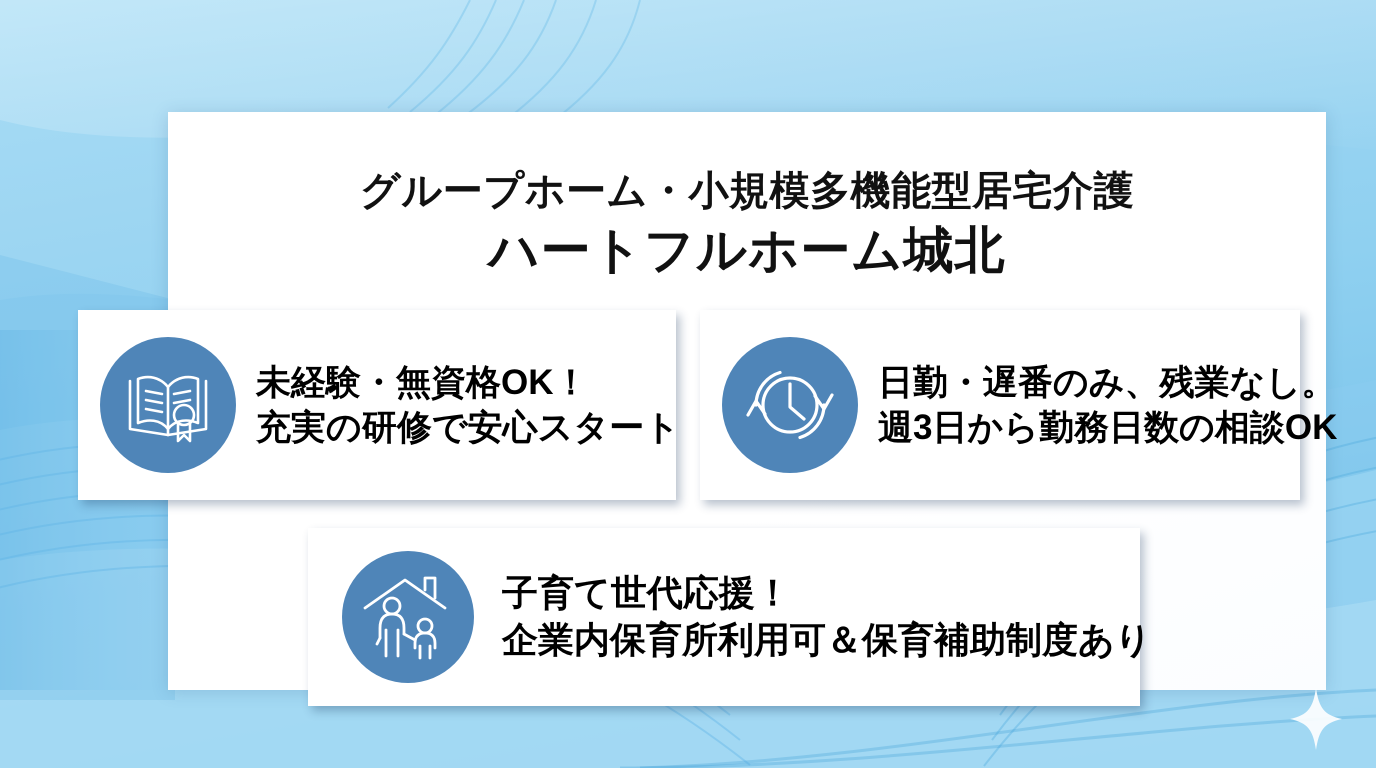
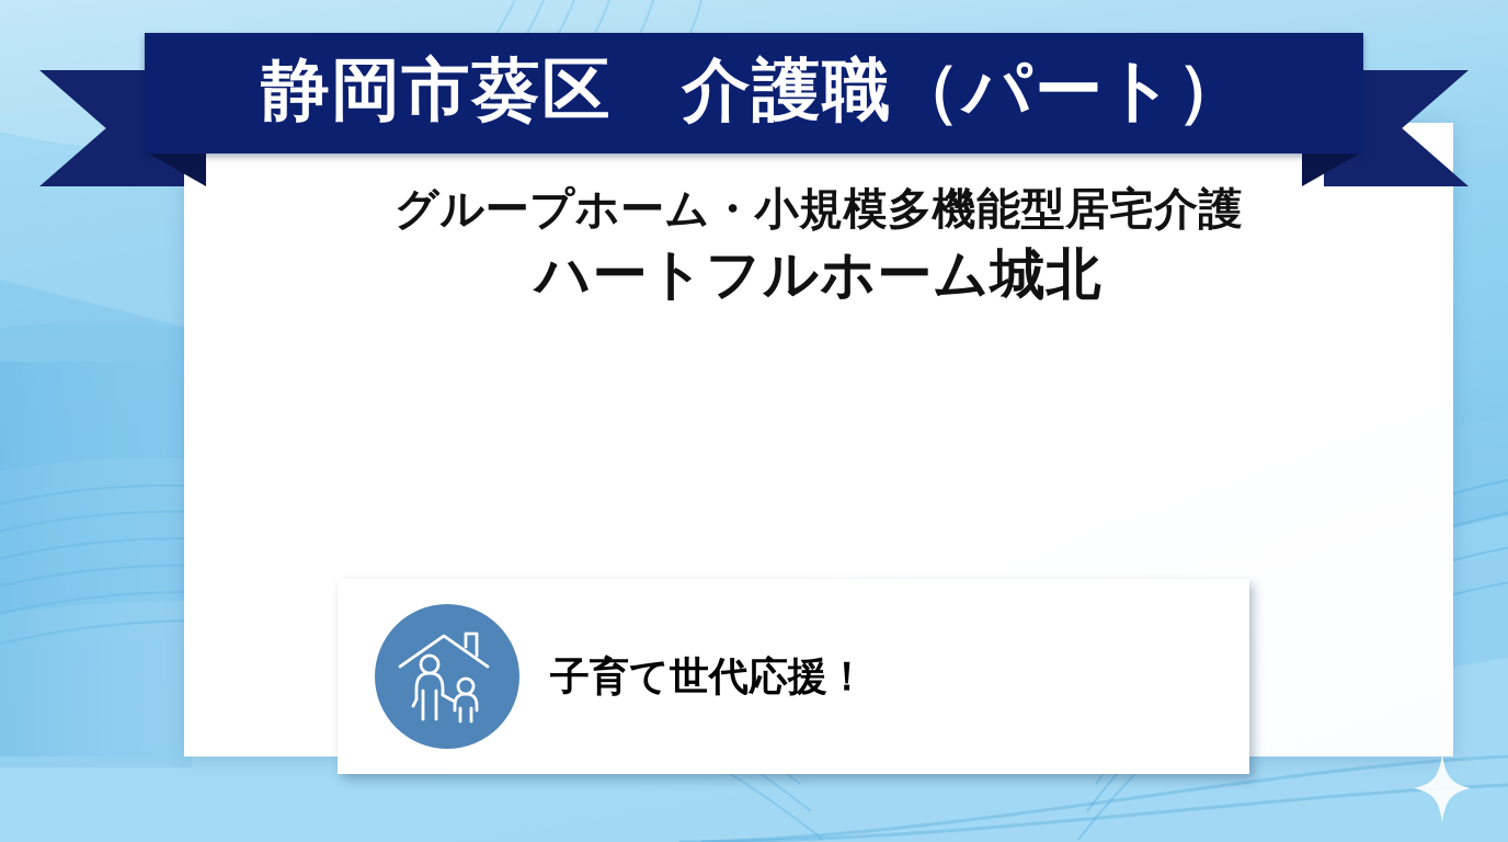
+ 静岡市葵区 介護職（パート）
  グループホーム・小規模多機能型居宅介護
  ハートフルホーム城北
- 未経験・無資格OK！
- 充実の研修で安心スタート
- 日勤・遅番のみ、残業なし。
- 週3日から勤務日数の相談OK
  子育て世代応援！
- 企業内保育所利用可＆保育補助制度あり
